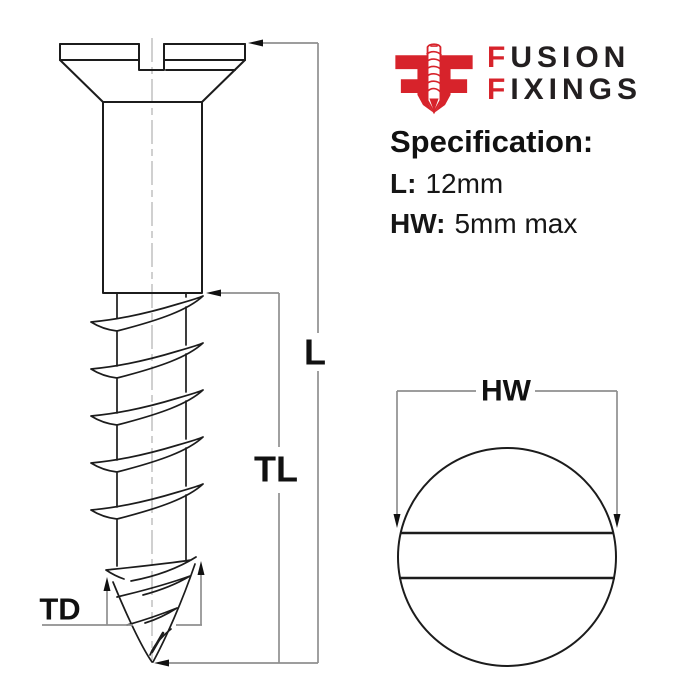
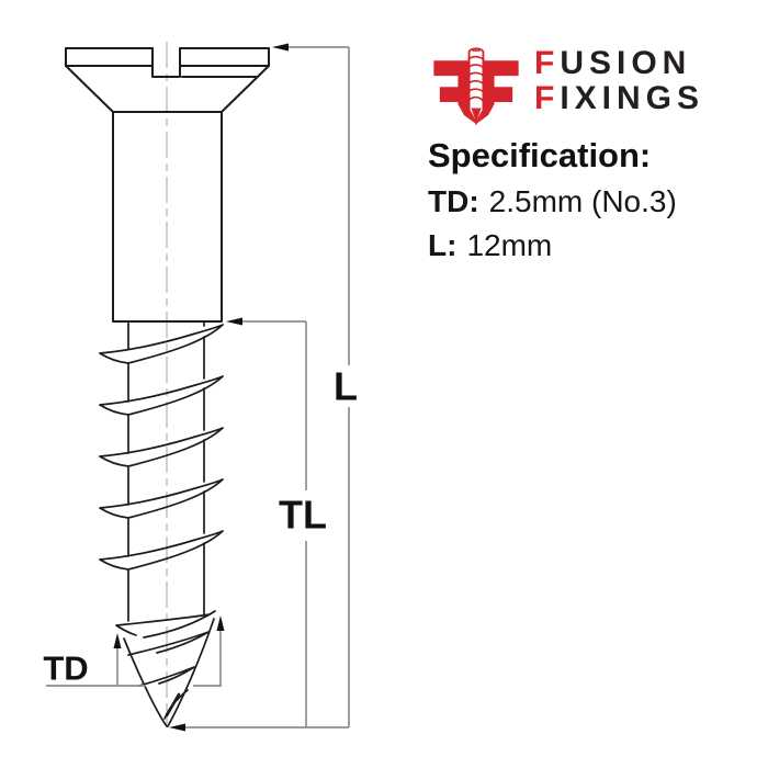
  L
  TL
  TD
  FUSION
  FIXINGS
  Specification:
+ TD: 2.5mm (No.3)
  L: 12mm
- HW: 5mm max
- HW
